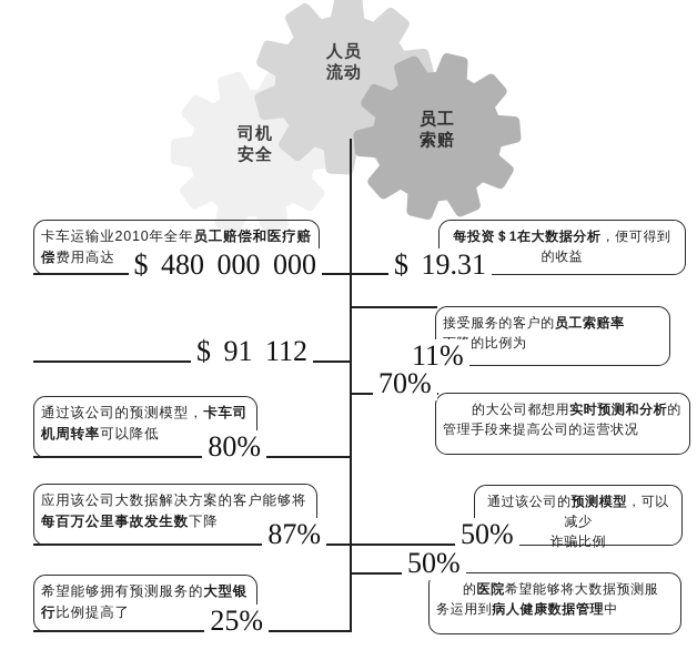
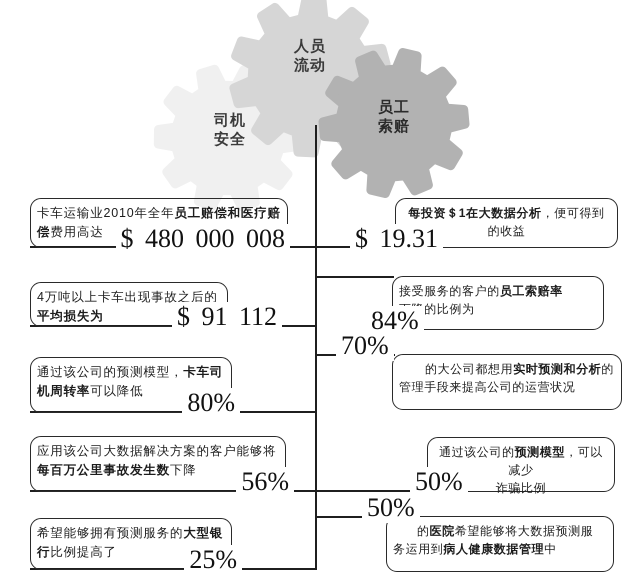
  人员
  流动
  司机
  安全
  员工
  索赔
  卡车运输业2010年全年员工赔偿和医疗赔
  偿费用高达
+ 4万吨以上卡车出现事故之后的
+ 平均损失为
  通过该公司的预测模型，卡车司
  机周转率可以降低
  应用该公司大数据解决方案的客户能够将
  每百万公里事故发生数下降
  希望能够拥有预测服务的大型银
  行比例提高了
  每投资＄1在大数据分析，便可得到
  的收益
  接受服务的客户的员工索赔率
  的大公司都想用实时预测和分析的
  管理手段来提高公司的运营状况
  通过该公司的预测模型，可以减少
  诈骗比例
  的医院希望能够将大数据预测服
  务运用到病人健康数据管理中
- $ 480 000 000
+ $ 480 000 008
  $ 91 112
  80%
- 87%
+ 56%
  25%
  $ 19.31
- 11%
+ 84%
  70%
  50%
  50%
